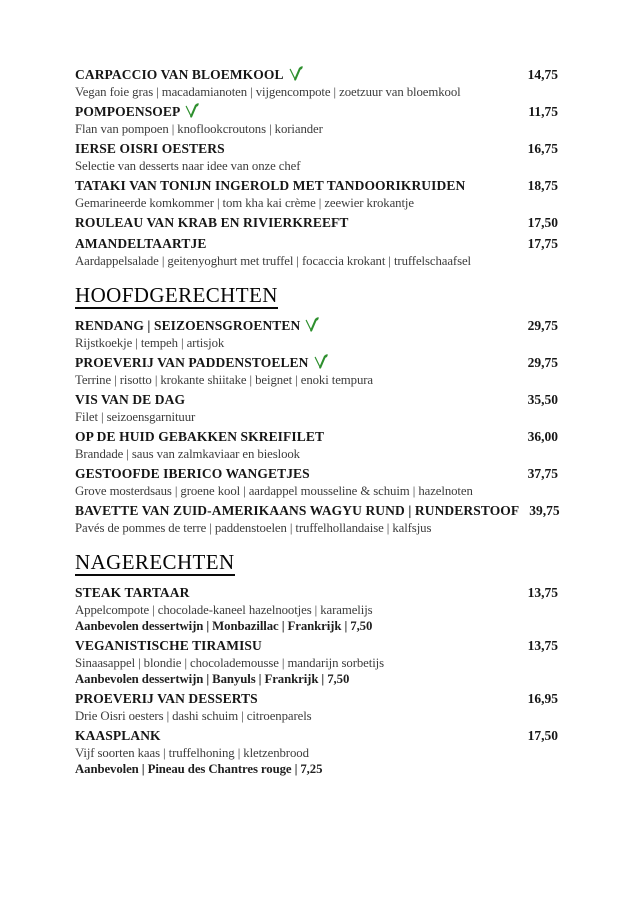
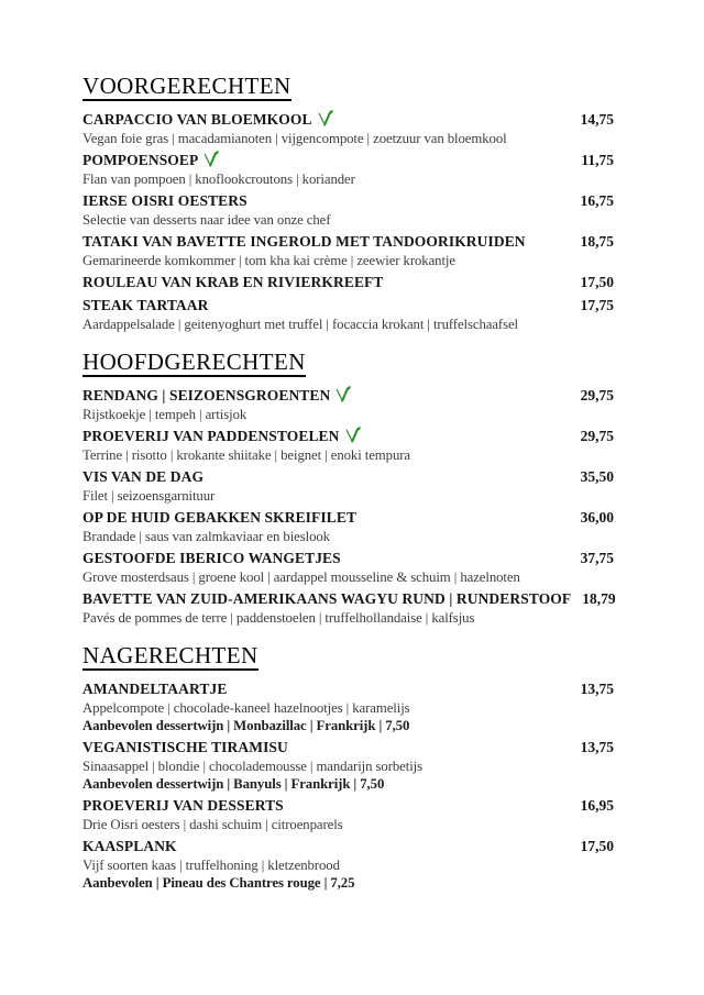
+ VOORGERECHTEN
  CARPACCIO VAN BLOEMKOOL
  14,75
  Vegan foie gras | macadamianoten | vijgencompote | zoetzuur van bloemkool
  POMPOENSOEP
  11,75
  Flan van pompoen | knoflookcroutons | koriander
  IERSE OISRI OESTERS
  16,75
  Selectie van desserts naar idee van onze chef
- TATAKI VAN TONIJN INGEROLD MET TANDOORIKRUIDEN
+ TATAKI VAN BAVETTE INGEROLD MET TANDOORIKRUIDEN
  18,75
  Gemarineerde komkommer | tom kha kai crème | zeewier krokantje
  ROULEAU VAN KRAB EN RIVIERKREEFT
  17,50
- AMANDELTAARTJE
+ STEAK TARTAAR
  17,75
  Aardappelsalade | geitenyoghurt met truffel | focaccia krokant | truffelschaafsel
  HOOFDGERECHTEN
  RENDANG | SEIZOENSGROENTEN
  29,75
  Rijstkoekje | tempeh | artisjok
  PROEVERIJ VAN PADDENSTOELEN
  29,75
  Terrine | risotto | krokante shiitake | beignet | enoki tempura
  VIS VAN DE DAG
  35,50
  Filet | seizoensgarnituur
  OP DE HUID GEBAKKEN SKREIFILET
  36,00
  Brandade | saus van zalmkaviaar en bieslook
  GESTOOFDE IBERICO WANGETJES
  37,75
  Grove mosterdsaus | groene kool | aardappel mousseline & schuim | hazelnoten
  BAVETTE VAN ZUID-AMERIKAANS WAGYU RUND | RUNDERSTOOF
- 39,75
+ 18,79
  Pavés de pommes de terre | paddenstoelen | truffelhollandaise | kalfsjus
  NAGERECHTEN
- STEAK TARTAAR
+ AMANDELTAARTJE
  13,75
  Appelcompote | chocolade-kaneel hazelnootjes | karamelijs
  Aanbevolen dessertwijn | Monbazillac | Frankrijk | 7,50
  VEGANISTISCHE TIRAMISU
  13,75
  Sinaasappel | blondie | chocolademousse | mandarijn sorbetijs
  Aanbevolen dessertwijn | Banyuls | Frankrijk | 7,50
  PROEVERIJ VAN DESSERTS
  16,95
  Drie Oisri oesters | dashi schuim | citroenparels
  KAASPLANK
  17,50
  Vijf soorten kaas | truffelhoning | kletzenbrood
  Aanbevolen | Pineau des Chantres rouge | 7,25
